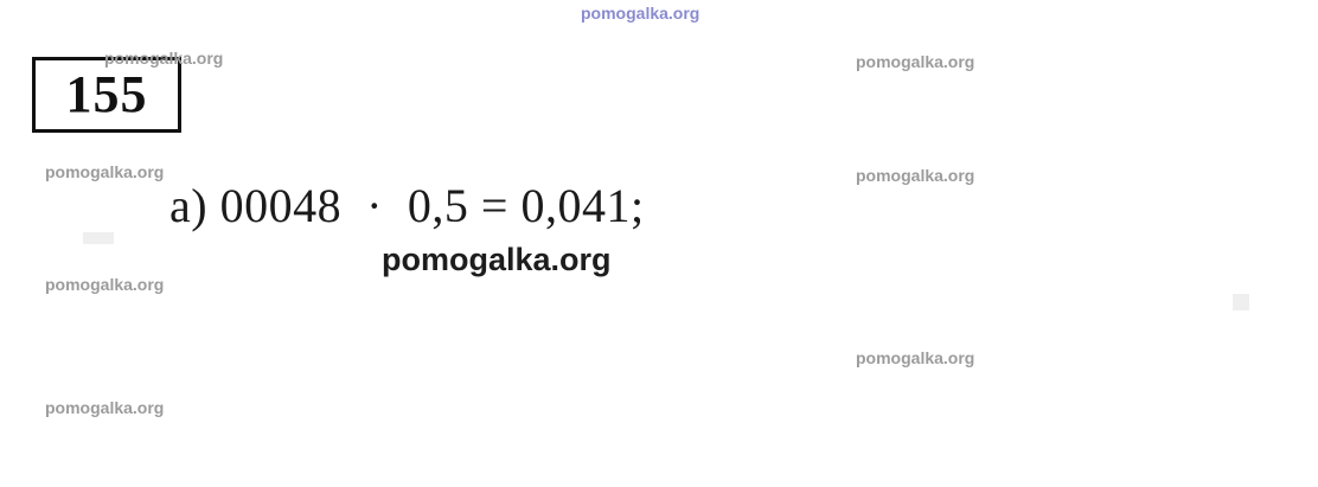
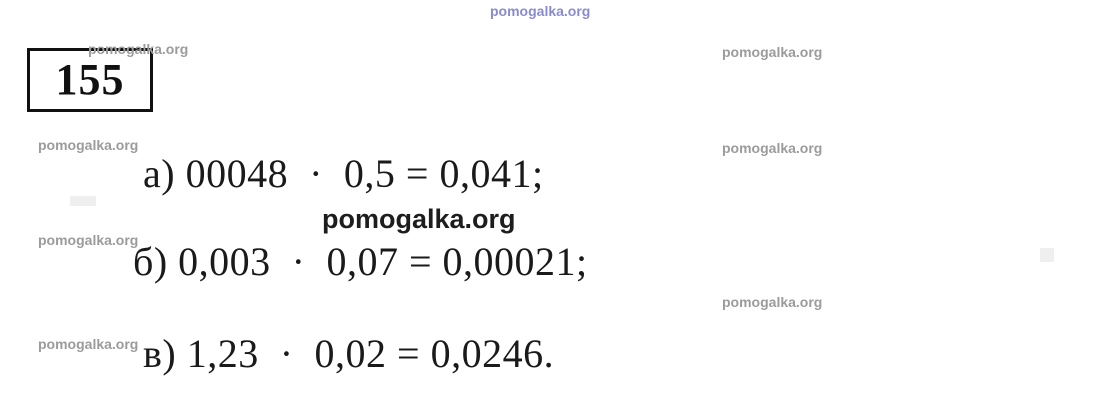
  155
  а) 00048 · 0,5 = 0,041;
+ б) 0,003 · 0,07 = 0,00021;
+ в) 1,23 · 0,02 = 0,0246.
  pomogalka.org
  pomogalka.org
  pomogalka.org
  pomogalka.org
  pomogalka.org
  pomogalka.org
  pomogalka.org
  pomogalka.org
  pomogalka.org
